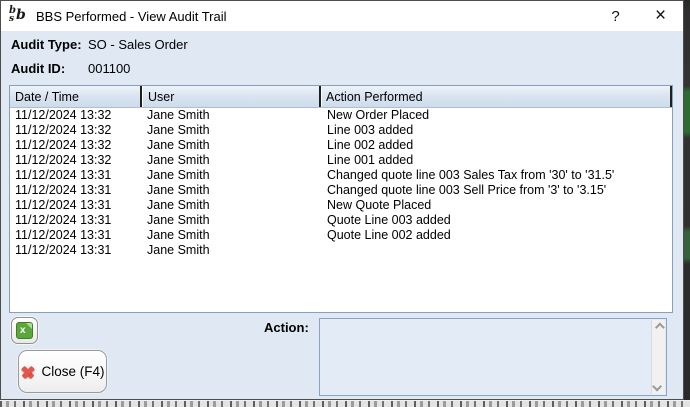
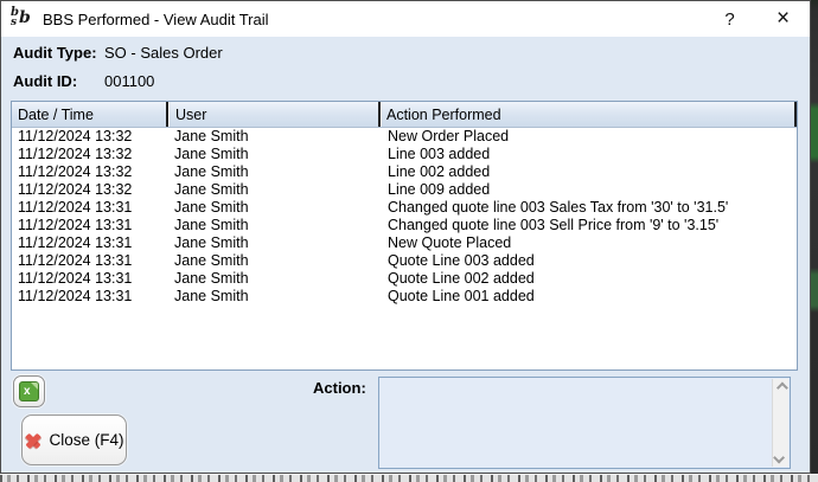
  b
  s
  b
  BBS Performed - View Audit Trail
  ?
  ×
  Audit Type:
  SO - Sales Order
  Audit ID:
  001100
  Date / Time
  User
  Action Performed
  11/12/2024 13:32
  Jane Smith
  New Order Placed
  11/12/2024 13:32
  Jane Smith
  Line 003 added
  11/12/2024 13:32
  Jane Smith
  Line 002 added
  11/12/2024 13:32
  Jane Smith
- Line 001 added
+ Line 009 added
  11/12/2024 13:31
  Jane Smith
  Changed quote line 003 Sales Tax from '30' to '31.5'
  11/12/2024 13:31
  Jane Smith
- Changed quote line 003 Sell Price from '3' to '3.15'
+ Changed quote line 003 Sell Price from '9' to '3.15'
  11/12/2024 13:31
  Jane Smith
  New Quote Placed
  11/12/2024 13:31
  Jane Smith
  Quote Line 003 added
  11/12/2024 13:31
  Jane Smith
  Quote Line 002 added
  11/12/2024 13:31
  Jane Smith
+ Quote Line 001 added
  x
  Action:
  Close (F4)
